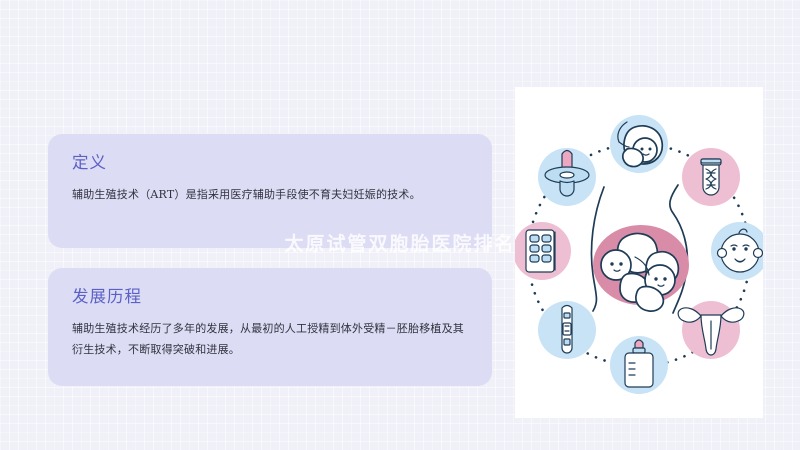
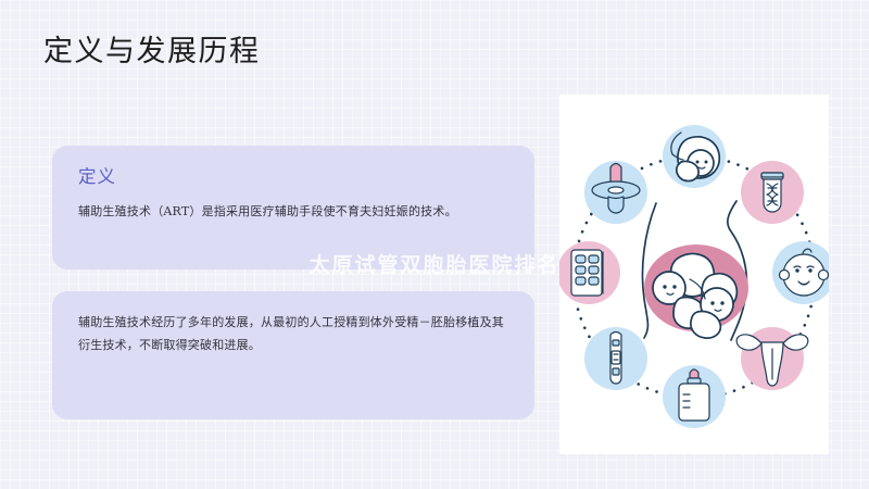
+ 定义与发展历程
  定义
  辅助生殖技术（ART）是指采用医疗辅助手段使不育夫妇妊娠的技术。
- 发展历程
  辅助生殖技术经历了多年的发展，从最初的人工授精到体外受精－胚胎移植及其衍生技术，不断取得突破和进展。
  太原试管双胞胎医院排名
